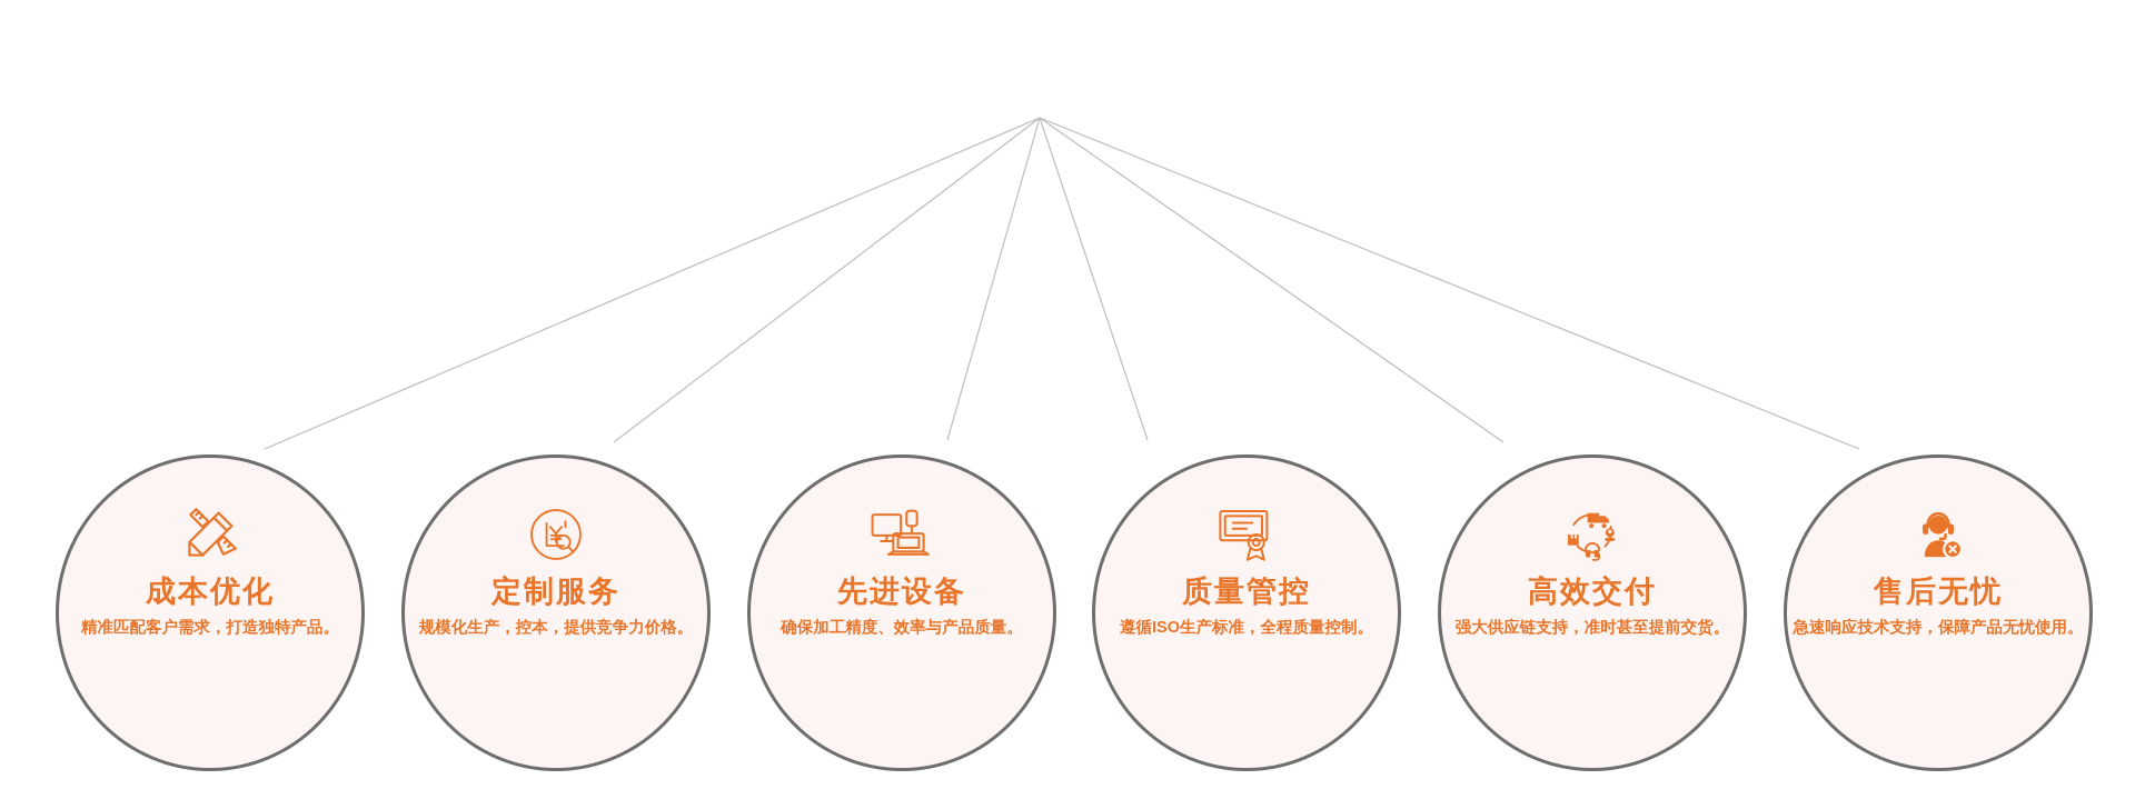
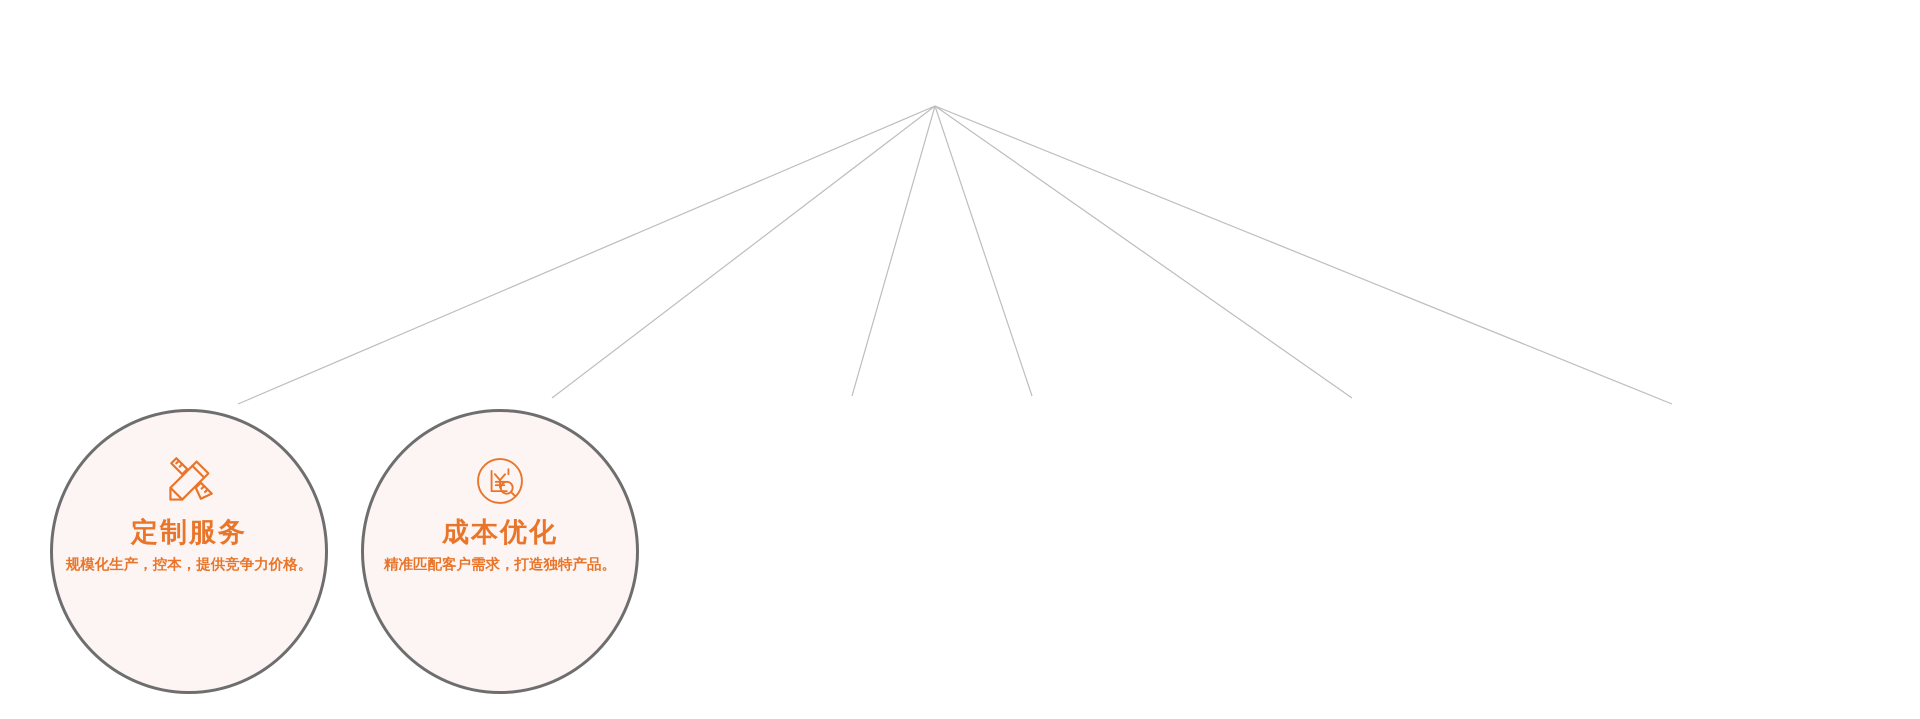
- 成本优化
+ 定制服务
- 精准匹配客户需求，打造独特产品。
+ 规模化生产，控本，提供竞争力价格。
- 定制服务
+ 成本优化
- 规模化生产，控本，提供竞争力价格。
+ 精准匹配客户需求，打造独特产品。
- 先进设备
- 确保加工精度、效率与产品质量。
- 质量管控
- 遵循ISO生产标准，全程质量控制。
- 高效交付
- 强大供应链支持，准时甚至提前交货。
- 售后无忧
- 急速响应技术支持，保障产品无忧使用。
